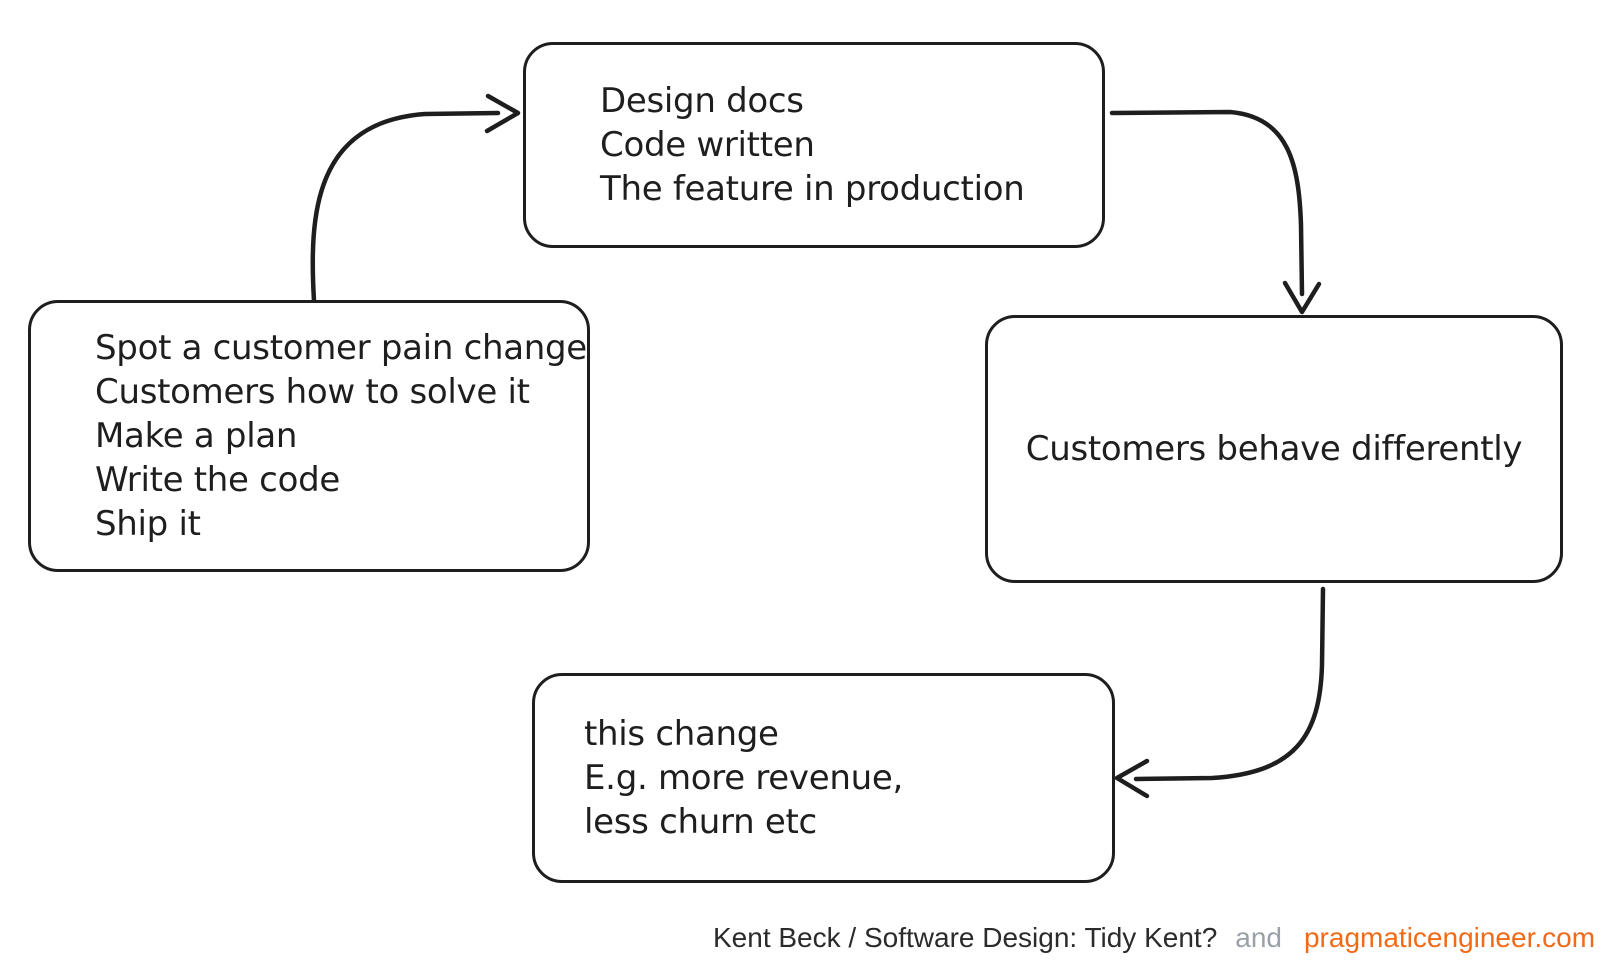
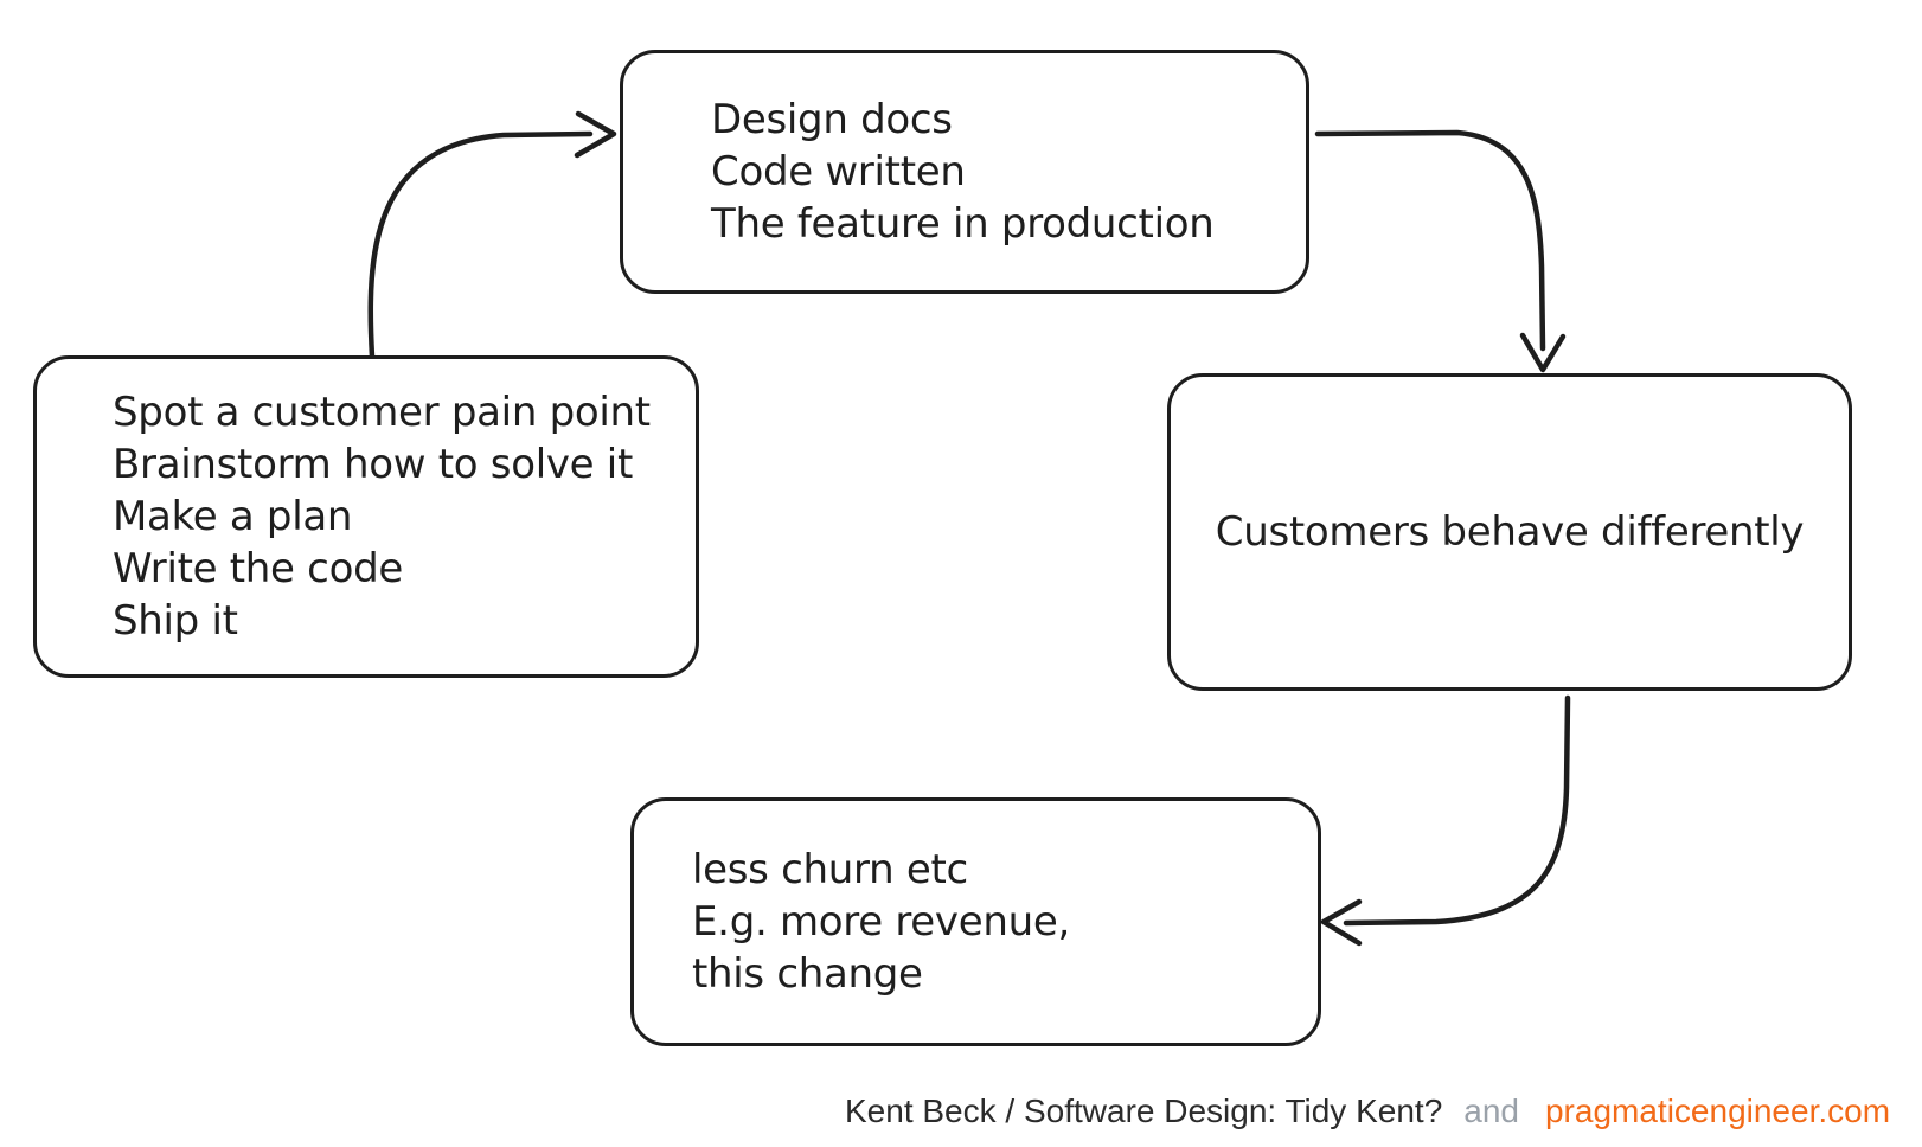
  Design docs
  Code written
  The feature in production
- Spot a customer pain change
+ Spot a customer pain point
- Customers how to solve it
+ Brainstorm how to solve it
  Make a plan
  Write the code
  Ship it
  Customers behave differently
- this change
+ less churn etc
  E.g. more revenue,
- less churn etc
+ this change
  Kent Beck / Software Design: Tidy Kent? and pragmaticengineer.com
